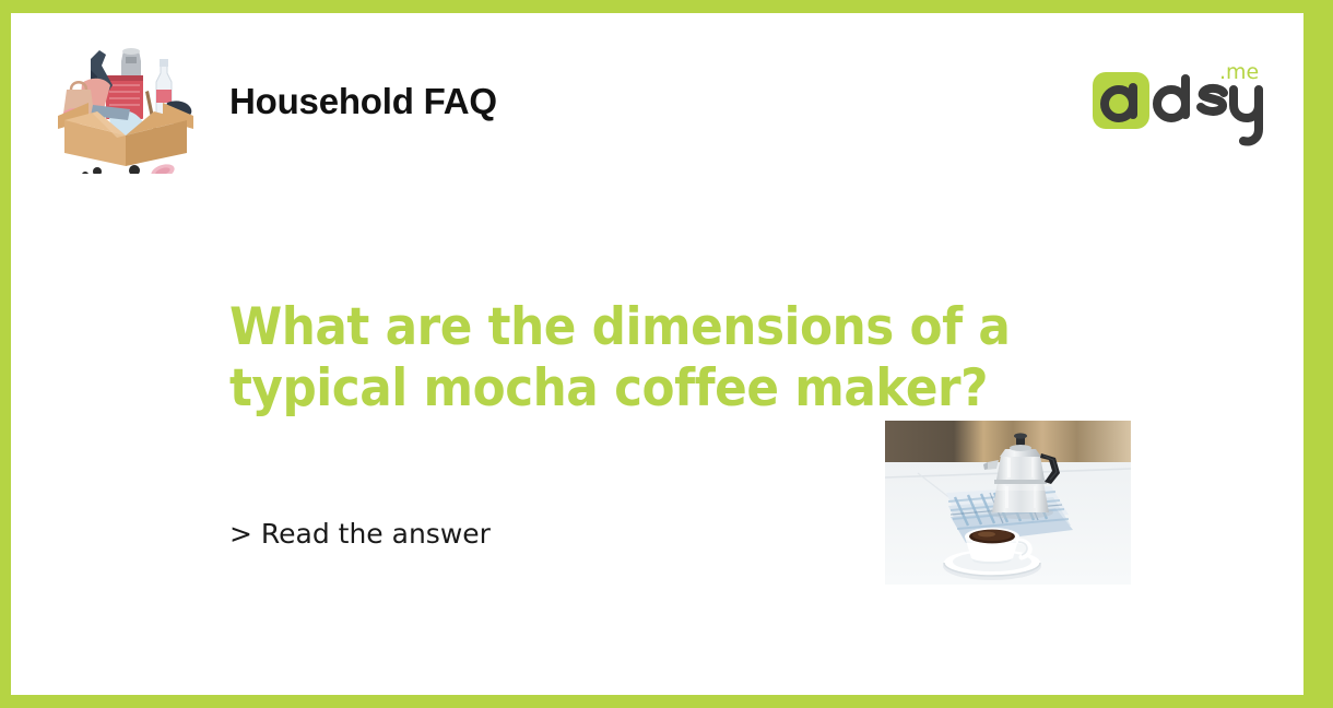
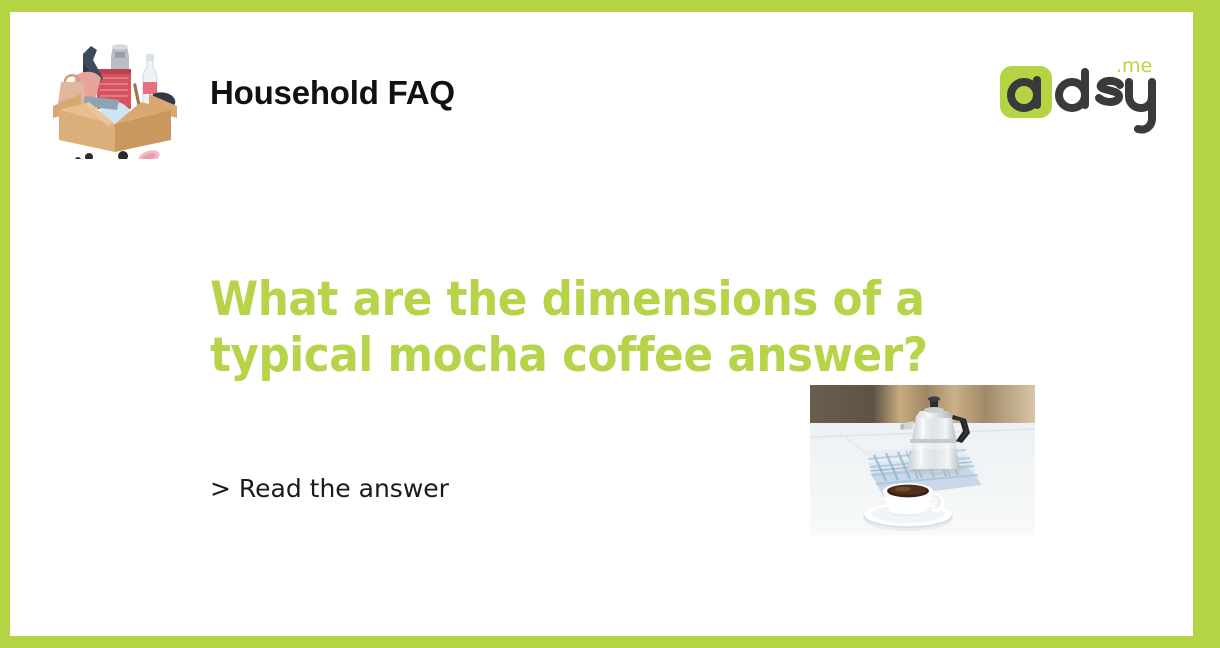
  Household FAQ
  .me
- What are the dimensions of a typical mocha coffee maker?
+ What are the dimensions of a typical mocha coffee answer?
  > Read the answer
